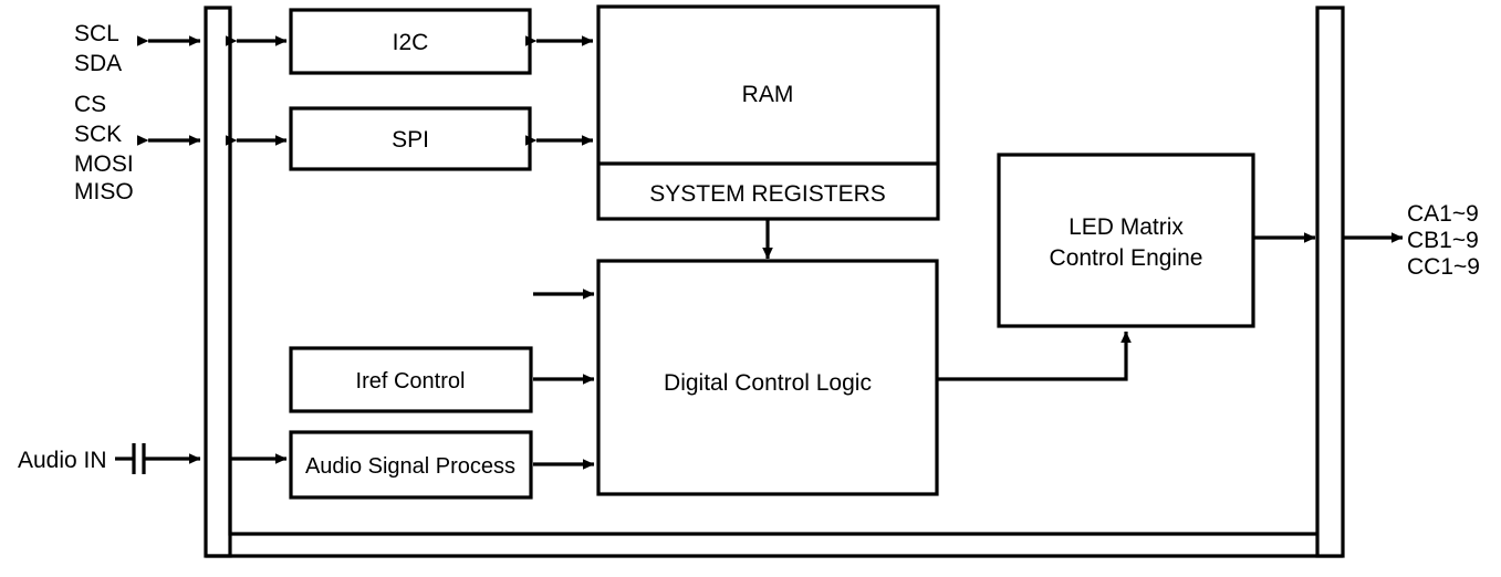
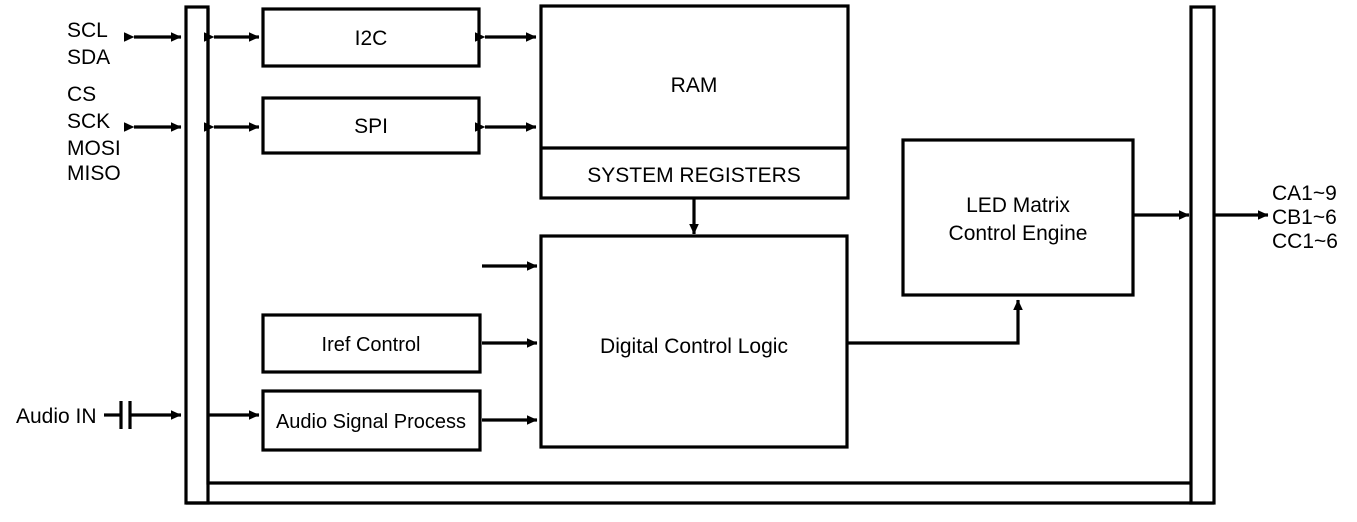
  SCL
  SDA
  CS
  SCK
  MOSI
  MISO
  Audio IN
  I2C
  SPI
  RAM
  SYSTEM REGISTERS
  Iref Control
  Audio Signal Process
  Digital Control Logic
  LED Matrix
  Control Engine
  CA1~9
- CB1~9
+ CB1~6
- CC1~9
+ CC1~6
